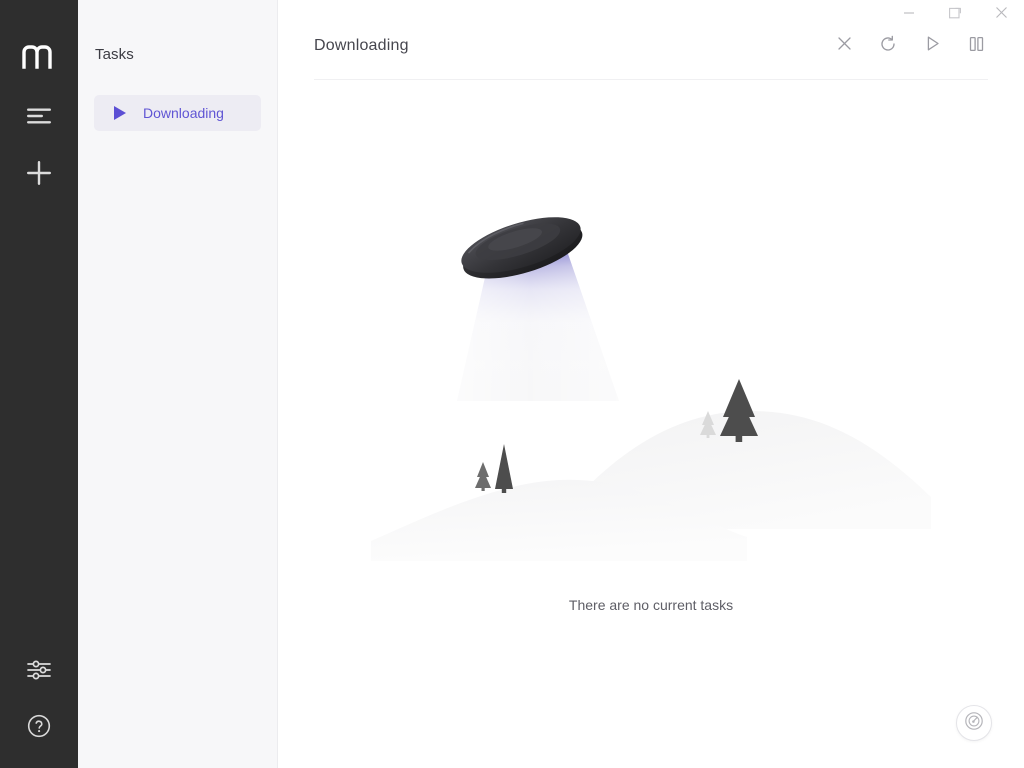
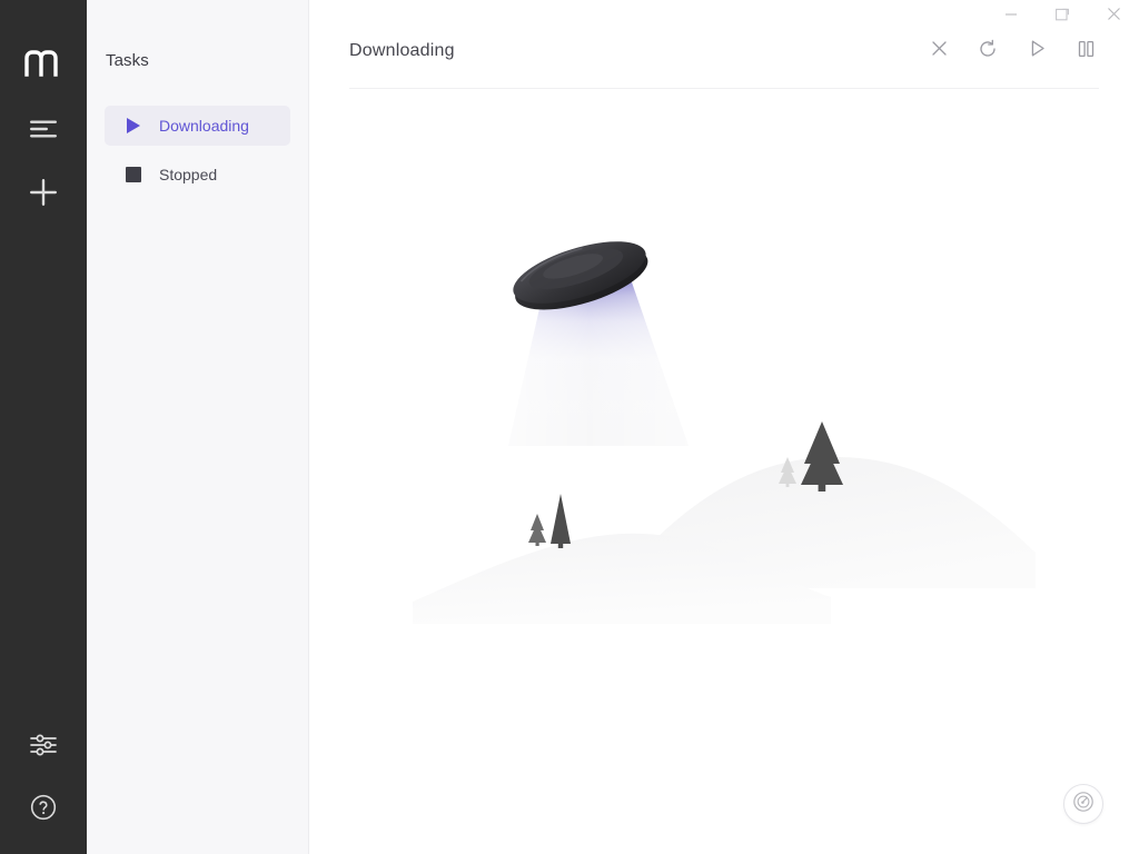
  Tasks
  Downloading
+ Stopped
  Downloading
- There are no current tasks
